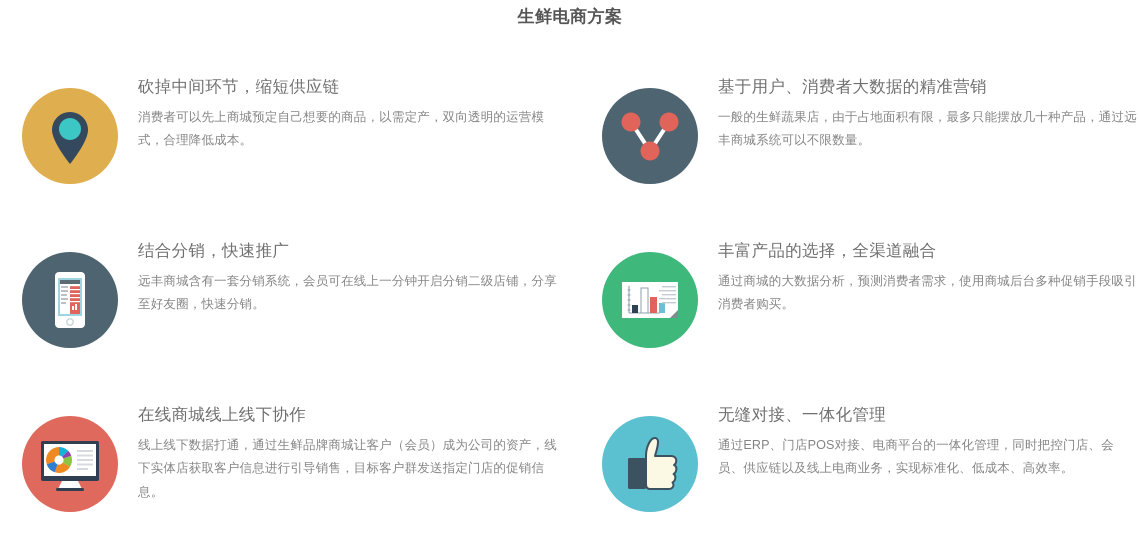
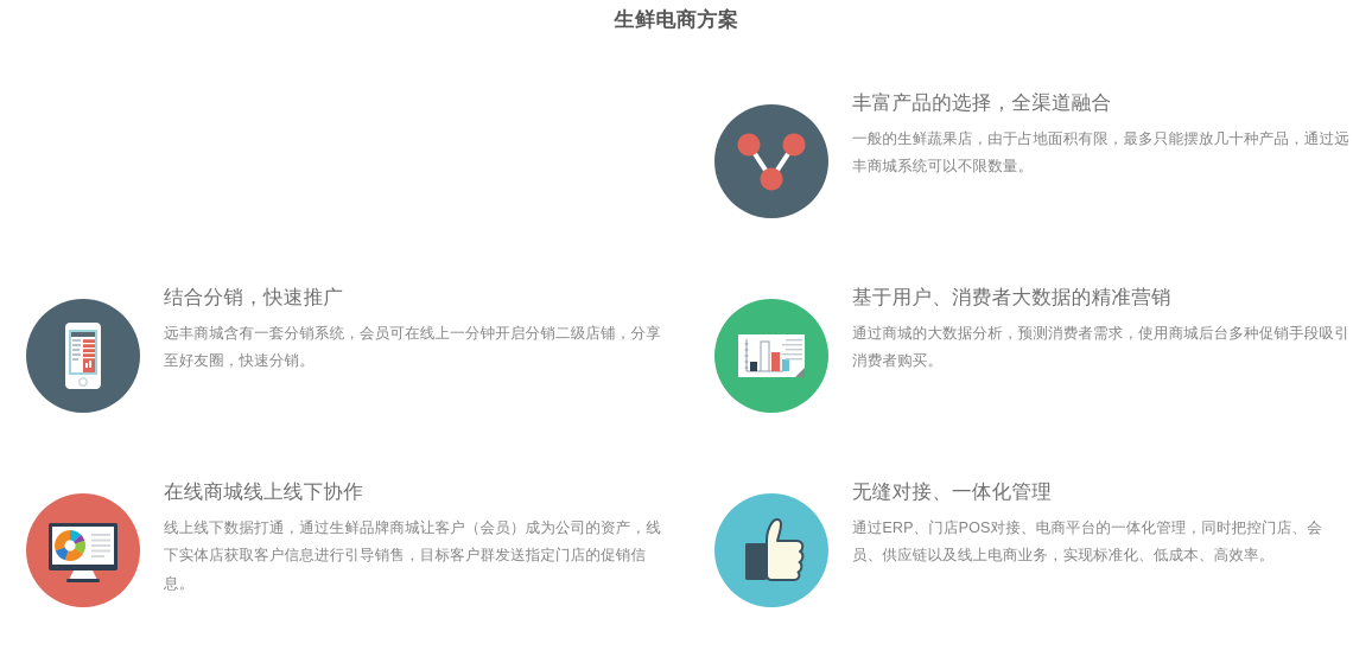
  生鲜电商方案
- 砍掉中间环节，缩短供应链
- 消费者可以先上商城预定自己想要的商品，以需定产，双向透明的运营模式，合理降低成本。
- 基于用户、消费者大数据的精准营销
+ 丰富产品的选择，全渠道融合
  一般的生鲜蔬果店，由于占地面积有限，最多只能摆放几十种产品，通过远丰商城系统可以不限数量。
  结合分销，快速推广
  远丰商城含有一套分销系统，会员可在线上一分钟开启分销二级店铺，分享至好友圈，快速分销。
- 丰富产品的选择，全渠道融合
+ 基于用户、消费者大数据的精准营销
  通过商城的大数据分析，预测消费者需求，使用商城后台多种促销手段吸引消费者购买。
  在线商城线上线下协作
  线上线下数据打通，通过生鲜品牌商城让客户（会员）成为公司的资产，线下实体店获取客户信息进行引导销售，目标客户群发送指定门店的促销信息。
  无缝对接、一体化管理
  通过ERP、门店POS对接、电商平台的一体化管理，同时把控门店、会员、供应链以及线上电商业务，实现标准化、低成本、高效率。
